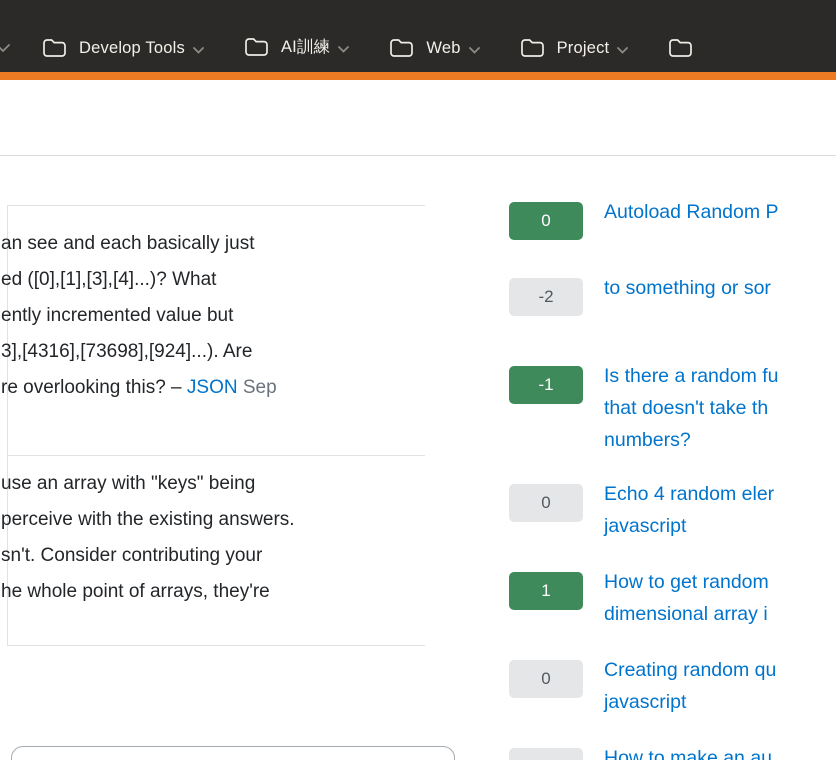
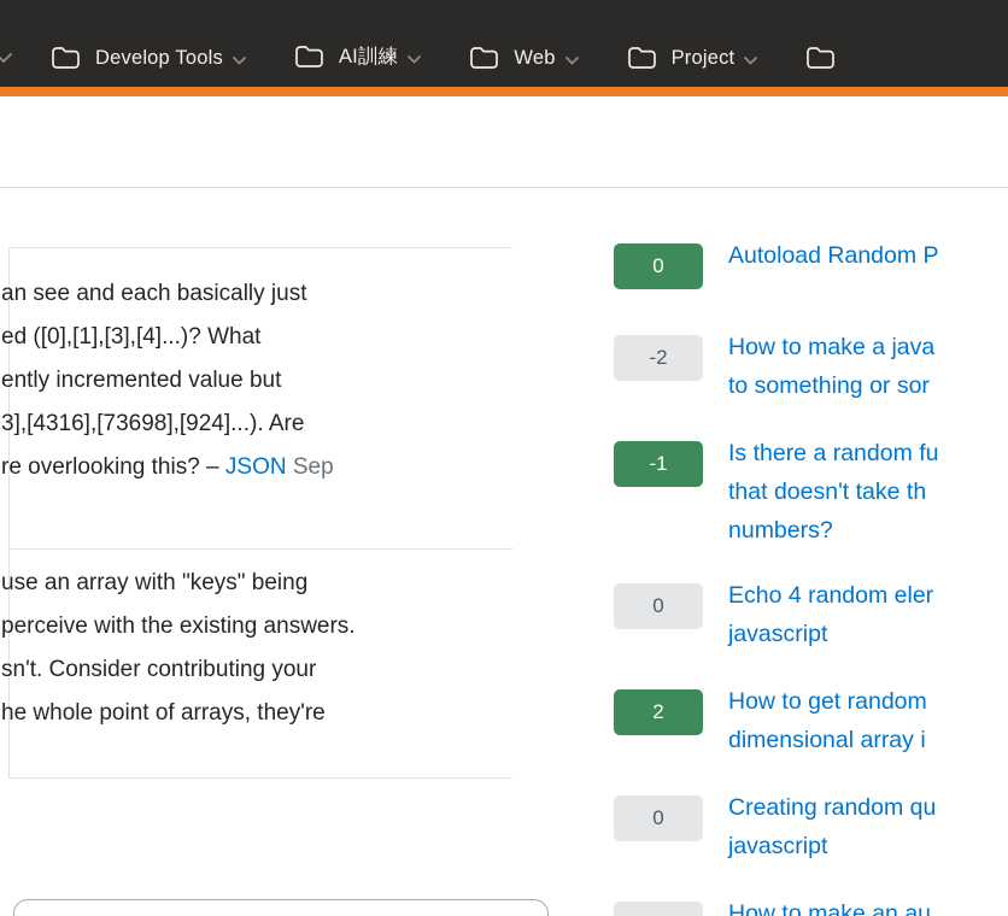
  Develop Tools
  AI訓練
  Web
  Project
  an see and each basically just
  ed ([0],[1],[3],[4]...)? What
  ently incremented value but
  3],[4316],[73698],[924]...). Are
  re overlooking this? – JSON Sep
  use an array with "keys" being
  perceive with the existing answers.
  sn't. Consider contributing your
  he whole point of arrays, they're
  0
  Autoload Random P
  -2
+ How to make a java
  to something or sor
  -1
  Is there a random fu
  that doesn't take th
  numbers?
  0
  Echo 4 random eler
  javascript
- 1
+ 2
  How to get random
  dimensional array i
  0
  Creating random qu
  javascript
  How to make an au
